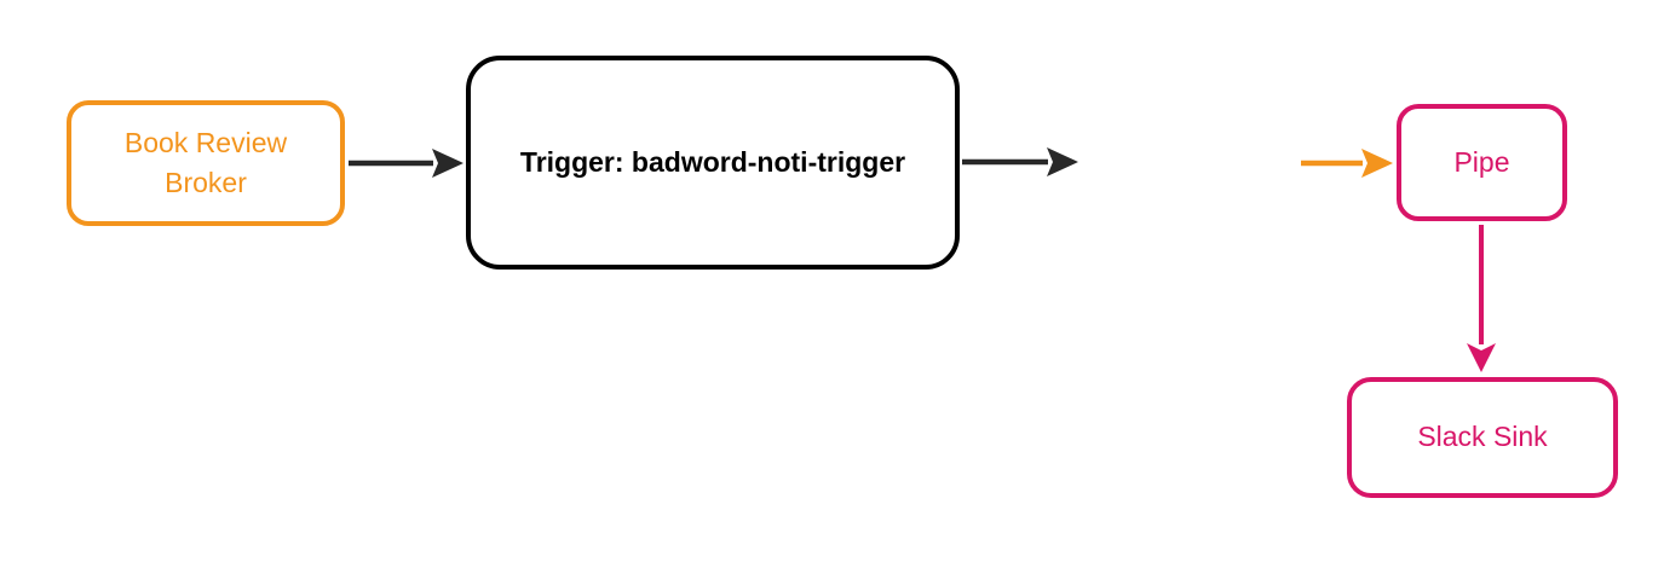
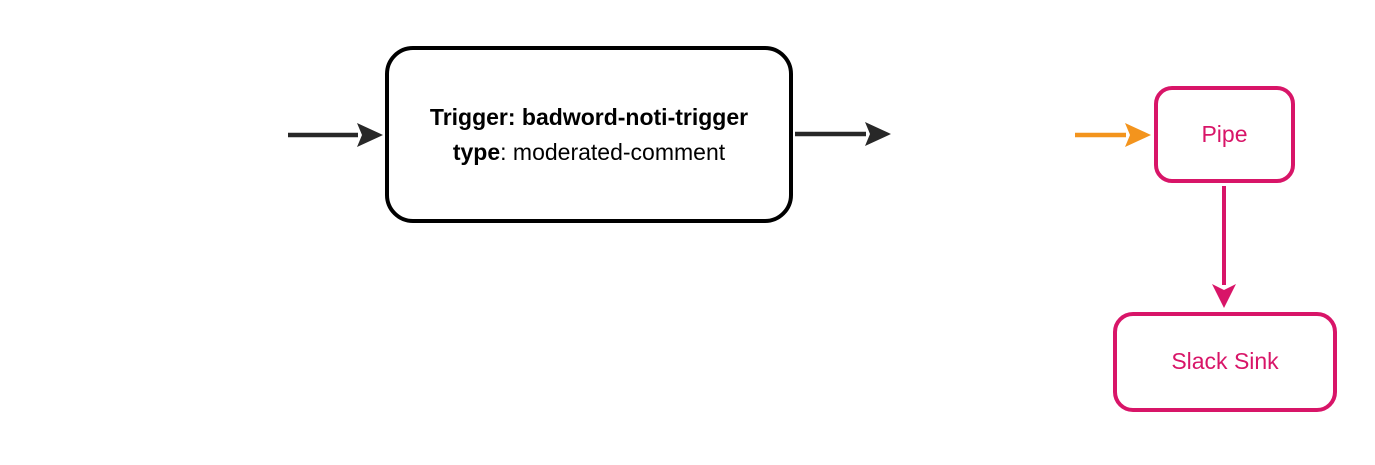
- Book Review Broker
  Trigger: badword-noti-trigger
+ type: moderated-comment
  Pipe
  Slack Sink
